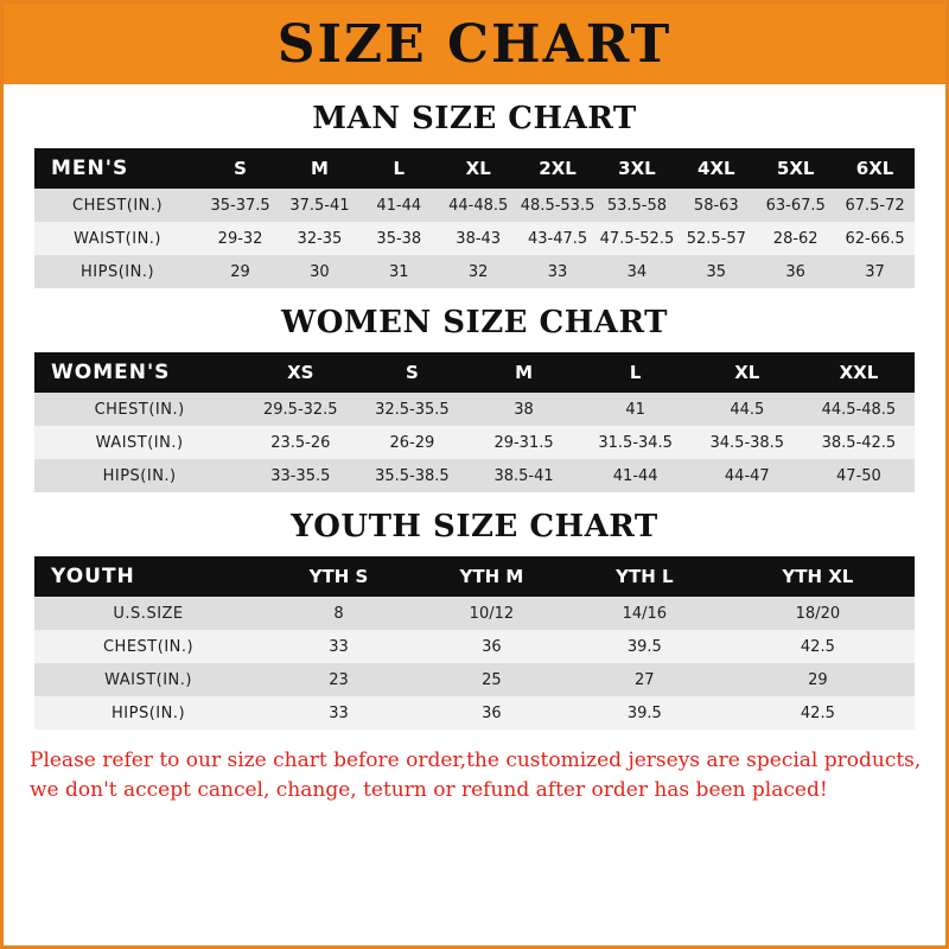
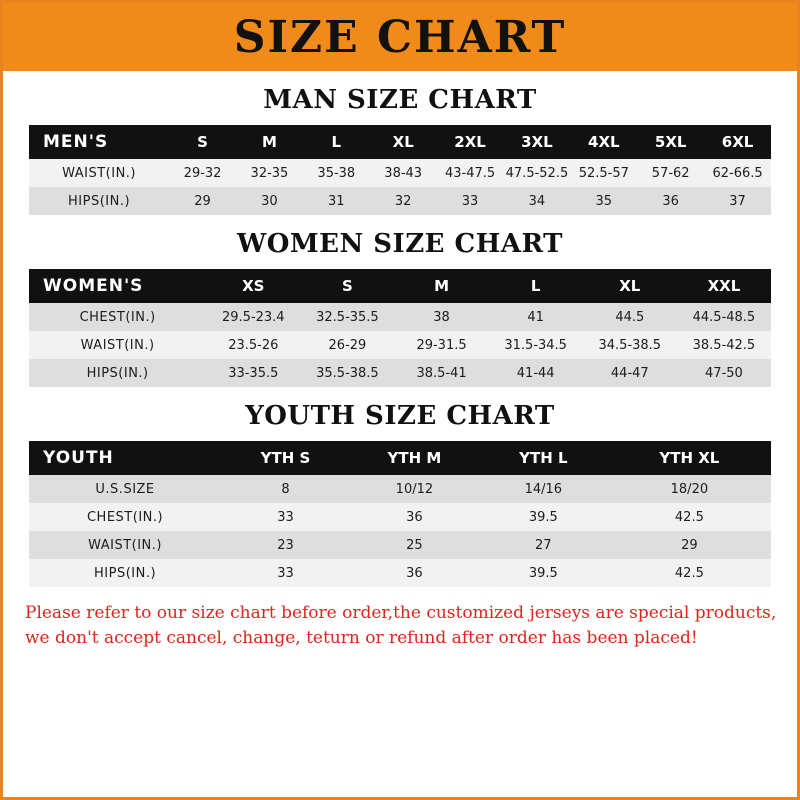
  SIZE CHART
  MAN SIZE CHART
  MEN'S	S	M	L	XL	2XL	3XL	4XL	5XL	6XL
- CHEST(IN.)	35-37.5	37.5-41	41-44	44-48.5	48.5-53.5	53.5-58	58-63	63-67.5	67.5-72
- WAIST(IN.)	29-32	32-35	35-38	38-43	43-47.5	47.5-52.5	52.5-57	28-62	62-66.5
+ WAIST(IN.)	29-32	32-35	35-38	38-43	43-47.5	47.5-52.5	52.5-57	57-62	62-66.5
  HIPS(IN.)	29	30	31	32	33	34	35	36	37
  WOMEN SIZE CHART
  WOMEN'S	XS	S	M	L	XL	XXL
- CHEST(IN.)	29.5-32.5	32.5-35.5	38	41	44.5	44.5-48.5
+ CHEST(IN.)	29.5-23.4	32.5-35.5	38	41	44.5	44.5-48.5
  WAIST(IN.)	23.5-26	26-29	29-31.5	31.5-34.5	34.5-38.5	38.5-42.5
  HIPS(IN.)	33-35.5	35.5-38.5	38.5-41	41-44	44-47	47-50
  YOUTH SIZE CHART
  YOUTH	YTH S	YTH M	YTH L	YTH XL
  U.S.SIZE	8	10/12	14/16	18/20
  CHEST(IN.)	33	36	39.5	42.5
  WAIST(IN.)	23	25	27	29
  HIPS(IN.)	33	36	39.5	42.5
  Please refer to our size chart before order,the customized jerseys are special products,
  we don't accept cancel, change, teturn or refund after order has been placed!
